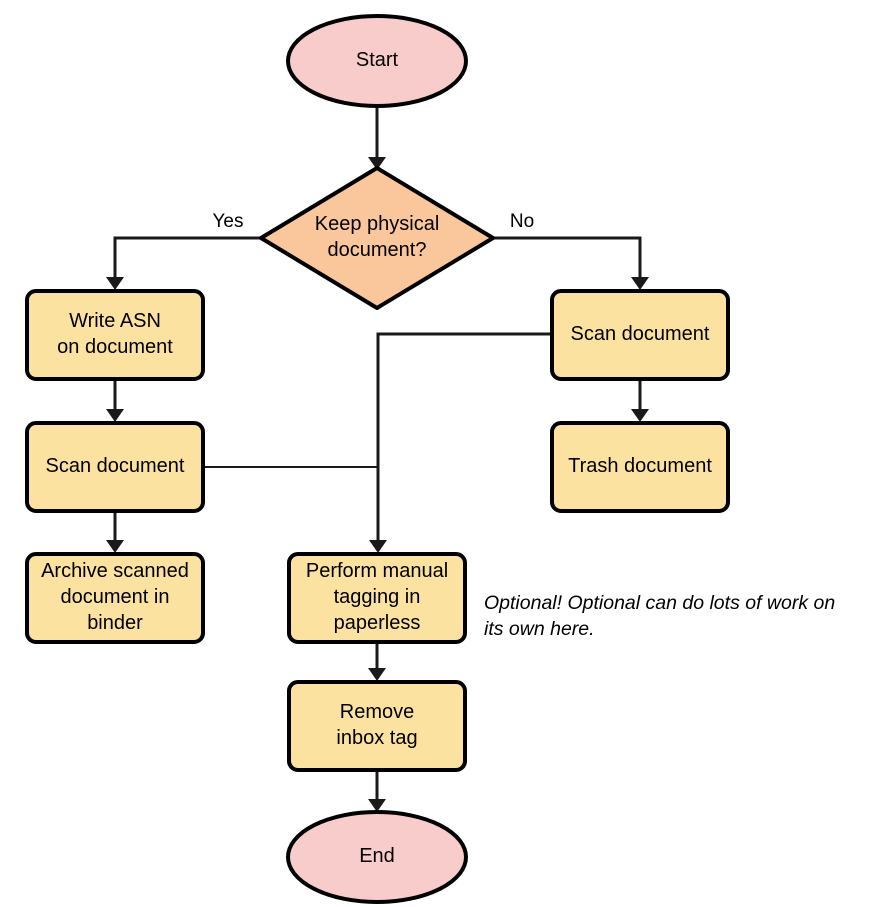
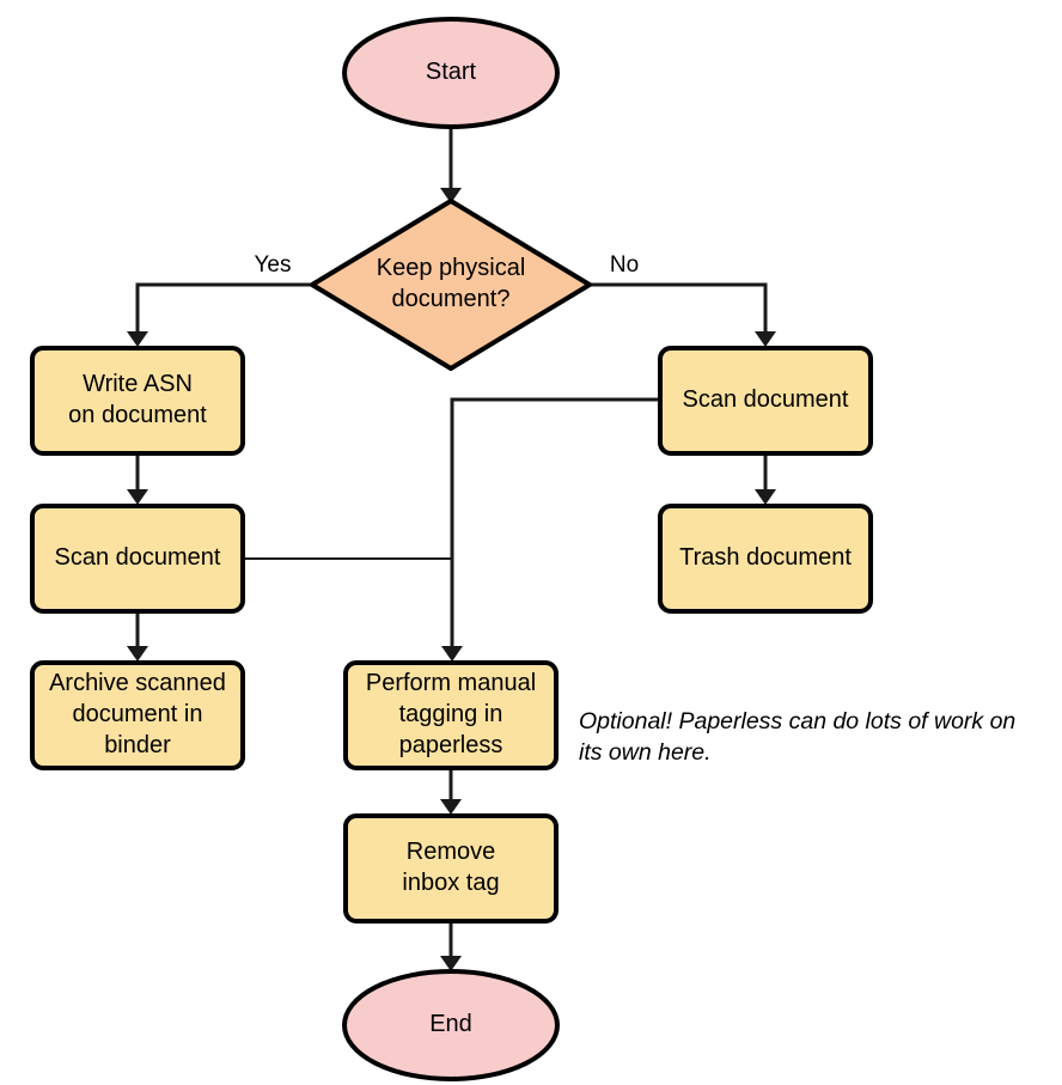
  Yes
  No
  Start
  Keep physical document?
  Write ASN on document
  Scan document
  Archive scanned document in binder
  Scan document
  Trash document
  Perform manual tagging in paperless
  Remove inbox tag
  End
- Optional! Optional can do lots of work on its own here.
+ Optional! Paperless can do lots of work on its own here.
